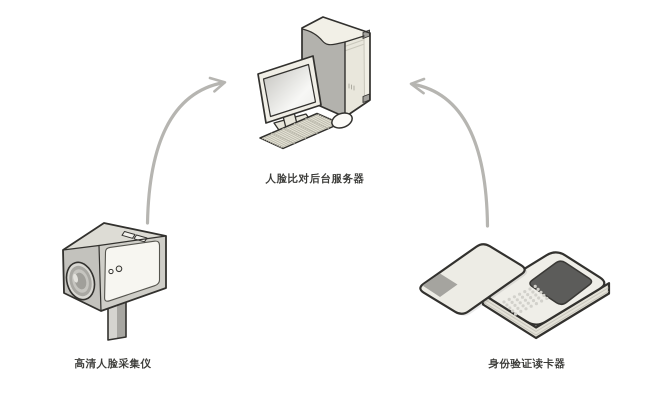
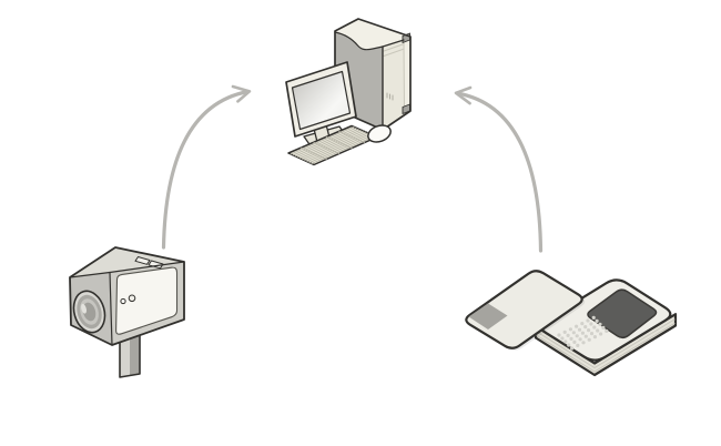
- 人脸比对后台服务器
- 高清人脸采集仪
- 身份验证读卡器
